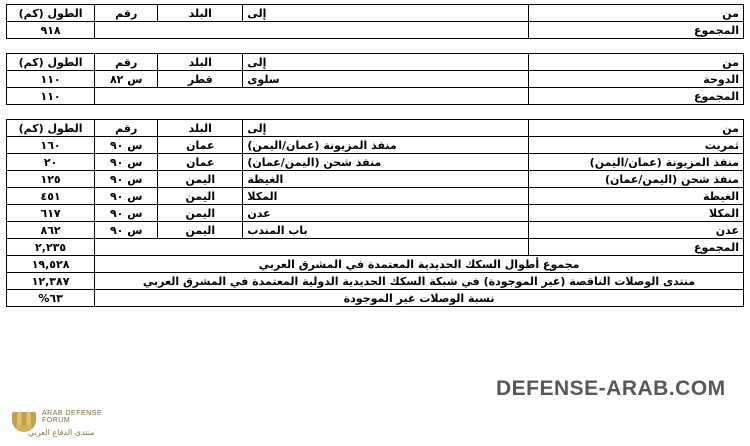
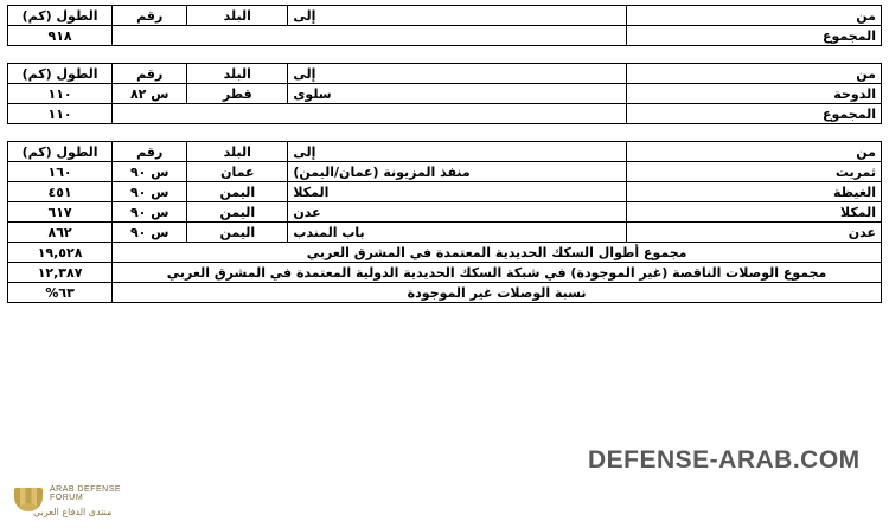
  من	إلى	البلد	رقم	الطول (كم)
  المجموع		٩١٨
  من	إلى	البلد	رقم	الطول (كم)
  الدوحة	سلوى	قطر	س ٨٢	١١٠
  المجموع		١١٠
  من	إلى	البلد	رقم	الطول (كم)
  ثمريت	منفذ المزيونة (عمان/اليمن)	عمان	س ٩٠	١٦٠
- منفذ المزيونة (عمان/اليمن)	منفذ شحن (اليمن/عمان)	عمان	س ٩٠	٢٠
- منفذ شحن (اليمن/عمان)	الغيظة	اليمن	س ٩٠	١٢٥
  الغيظة	المكلا	اليمن	س ٩٠	٤٥١
  المكلا	عدن	اليمن	س ٩٠	٦١٧
  عدن	باب المندب	اليمن	س ٩٠	٨٦٢
- المجموع		٢,٢٣٥
  مجموع أطوال السكك الحديدية المعتمدة في المشرق العربي	١٩,٥٢٨
- منتدى الوصلات الناقصة (غير الموجودة) في شبكة السكك الحديدية الدولية المعتمدة في المشرق العربي	١٢,٣٨٧
+ مجموع الوصلات الناقصة (غير الموجودة) في شبكة السكك الحديدية الدولية المعتمدة في المشرق العربي	١٢,٣٨٧
  نسبة الوصلات غير الموجودة	٦٣%
  DEFENSE-ARAB.COM
  منتدى الدفاع العربي
